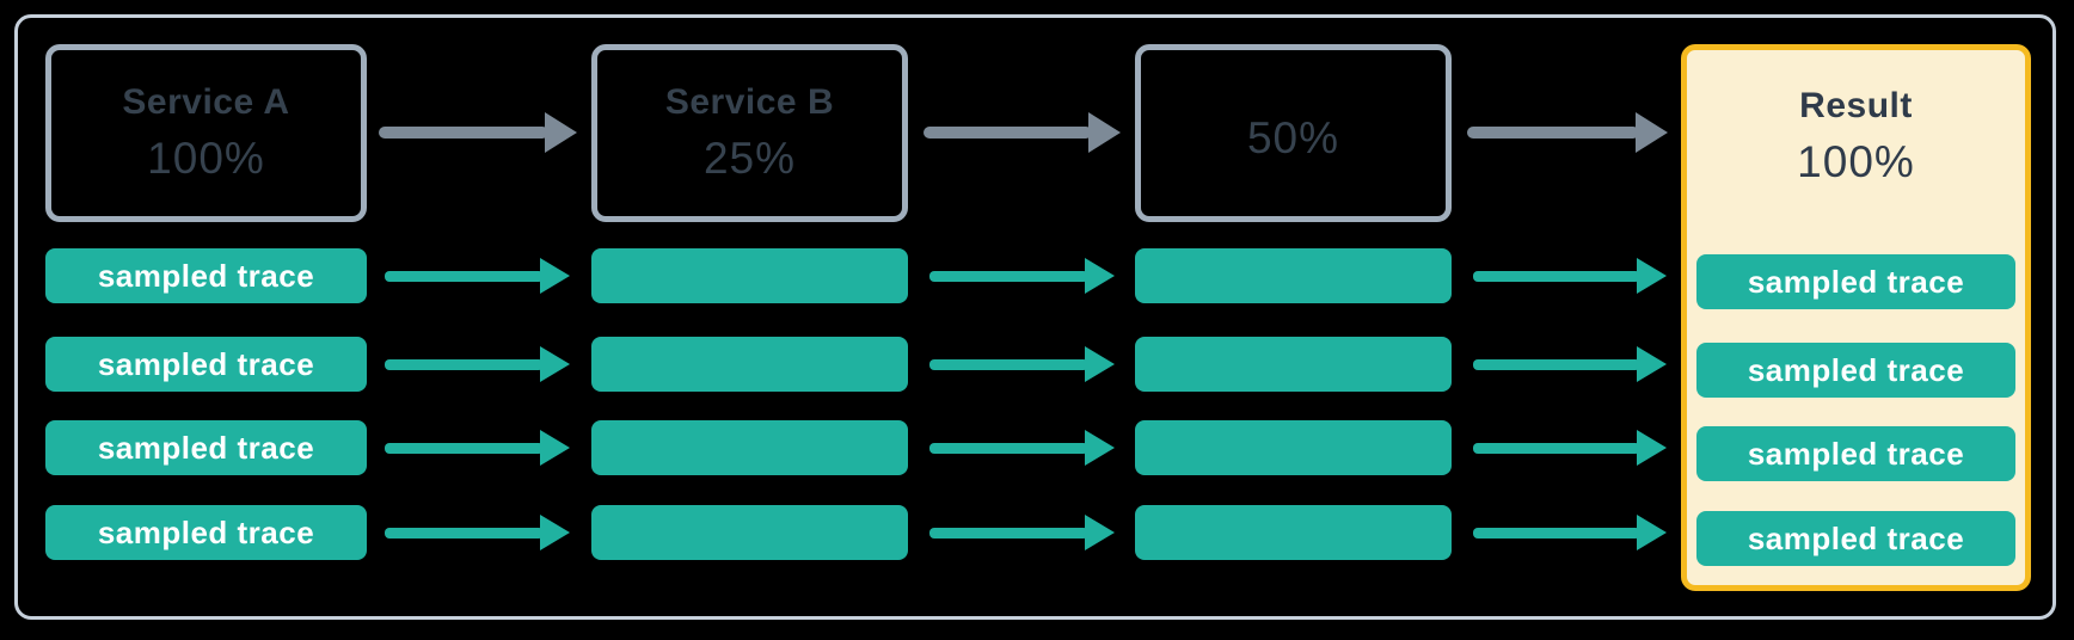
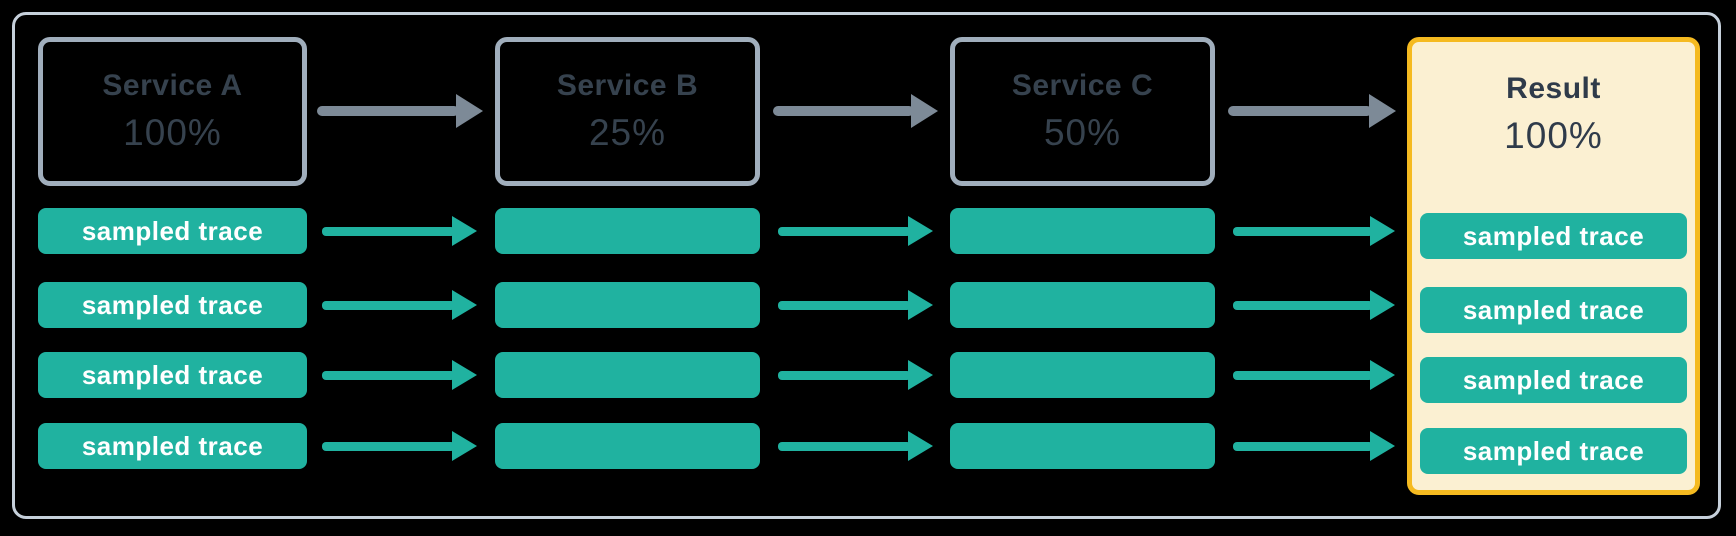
  Service A
  100%
  sampled trace
  sampled trace
  sampled trace
  sampled trace
  Service B
  25%
+ Service C
  50%
  Result
  100%
  sampled trace
  sampled trace
  sampled trace
  sampled trace
